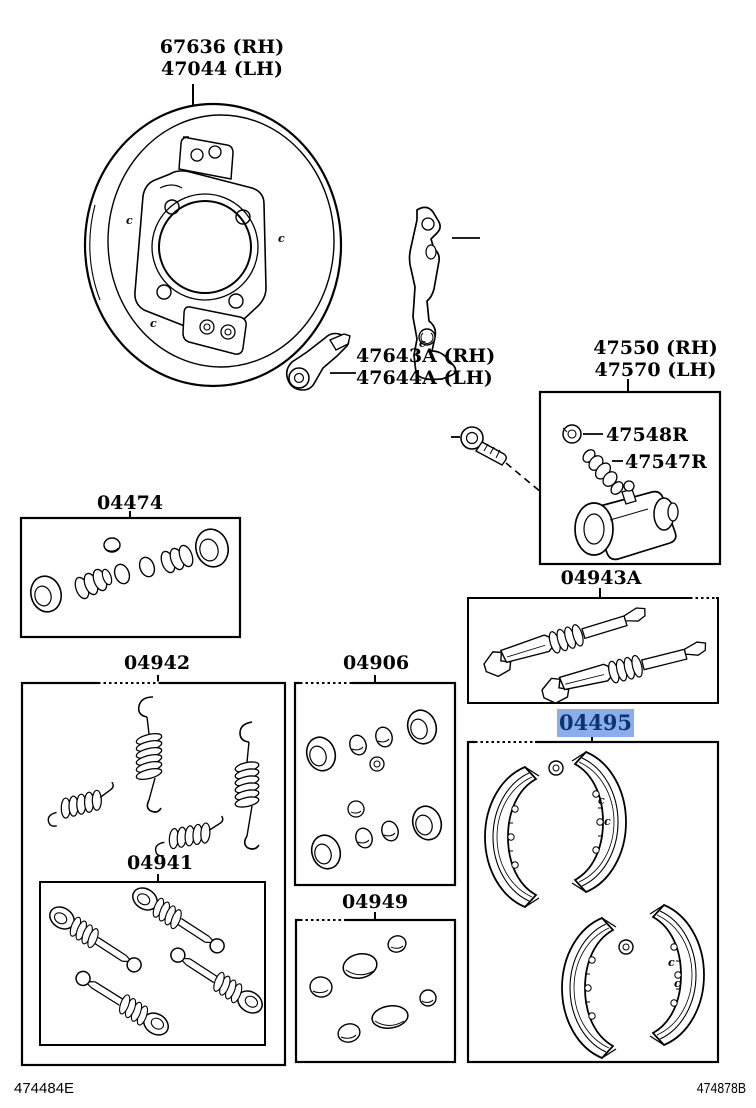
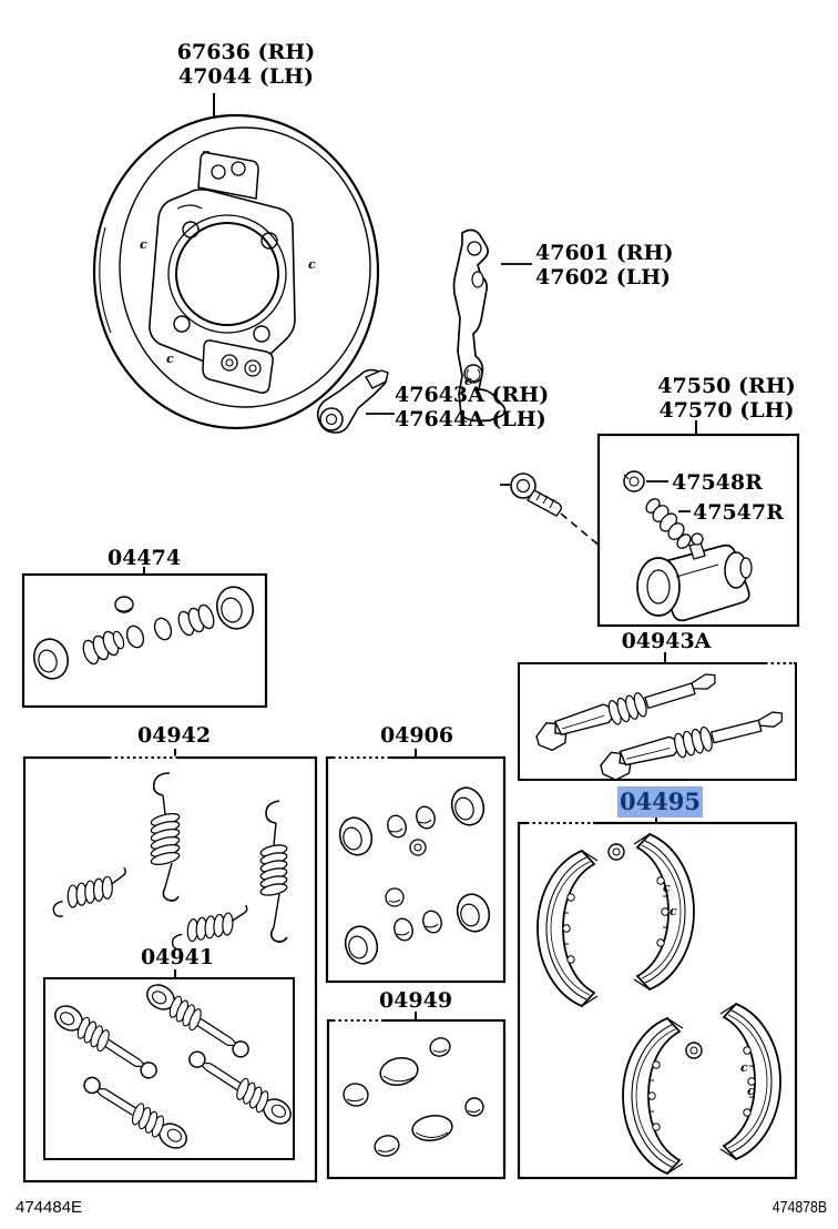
  c
  c
  c
  c
  c
  c
  c
  c
  67636 (RH)
  47044 (LH)
+ 47601 (RH)
+ 47602 (LH)
  47643A (RH)
  47644A (LH)
  47550 (RH)
  47570 (LH)
  47548R
  47547R
  04474
  04943A
  04942
  04906
  04495
  04941
  04949
  474484E
  474878B
